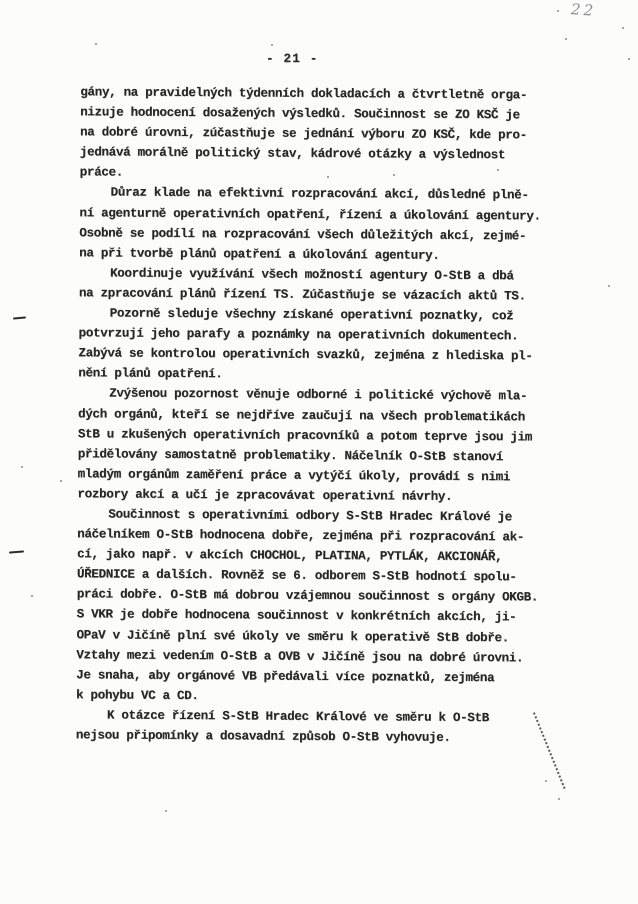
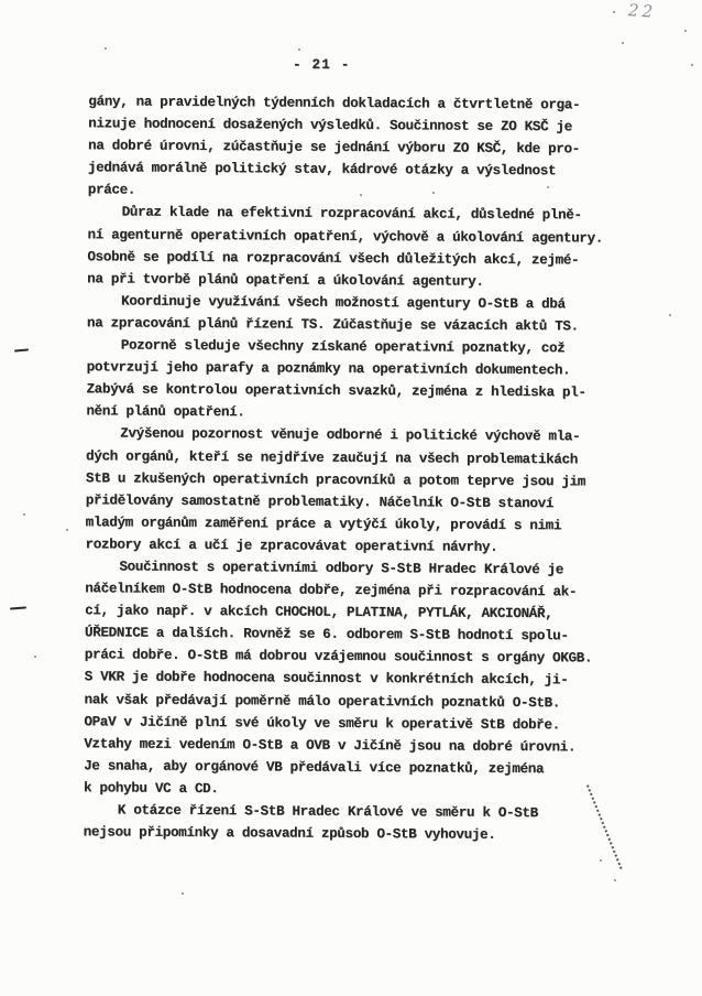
  - 21 -
  gány, na pravidelných týdenních dokladacích a čtvrtletně orga-
  nizuje hodnocení dosažených výsledků. Součinnost se ZO KSČ je
  na dobré úrovni, zúčastňuje se jednání výboru ZO KSČ, kde pro-
  jednává morálně politický stav, kádrové otázky a výslednost
  práce.
  Důraz klade na efektivní rozpracování akcí, důsledné plně-
- ní agenturně operativních opatření, řízení a úkolování agentury.
+ ní agenturně operativních opatření, výchově a úkolování agentury.
  Osobně se podílí na rozpracování všech důležitých akcí, zejmé-
  na při tvorbě plánů opatření a úkolování agentury.
  Koordinuje využívání všech možností agentury O-StB a dbá
  na zpracování plánů řízení TS. Zúčastňuje se vázacích aktů TS.
  Pozorně sleduje všechny získané operativní poznatky, což
  potvrzují jeho parafy a poznámky na operativních dokumentech.
  Zabývá se kontrolou operativních svazků, zejména z hlediska pl-
  nění plánů opatření.
  Zvýšenou pozornost věnuje odborné i politické výchově mla-
  dých orgánů, kteří se nejdříve zaučují na všech problematikách
  StB u zkušených operativních pracovníků a potom teprve jsou jim
  přidělovány samostatně problematiky. Náčelník O-StB stanoví
  mladým orgánům zaměření práce a vytýčí úkoly, provádí s nimi
  rozbory akcí a učí je zpracovávat operativní návrhy.
  Součinnost s operativními odbory S-StB Hradec Králové je
  náčelníkem O-StB hodnocena dobře, zejména při rozpracování ak-
  cí, jako např. v akcích CHOCHOL, PLATINA, PYTLÁK, AKCIONÁŘ,
  ÚŘEDNICE a dalších. Rovněž se 6. odborem S-StB hodnotí spolu-
  práci dobře. O-StB má dobrou vzájemnou součinnost s orgány OKGB.
  S VKR je dobře hodnocena součinnost v konkrétních akcích, ji-
+ nak však předávají poměrně málo operativních poznatků O-StB.
  OPaV v Jičíně plní své úkoly ve směru k operativě StB dobře.
  Vztahy mezi vedením O-StB a OVB v Jičíně jsou na dobré úrovni.
  Je snaha, aby orgánové VB předávali více poznatků, zejména
  k pohybu VC a CD.
  K otázce řízení S-StB Hradec Králové ve směru k O-StB
  nejsou připomínky a dosavadní způsob O-StB vyhovuje.
